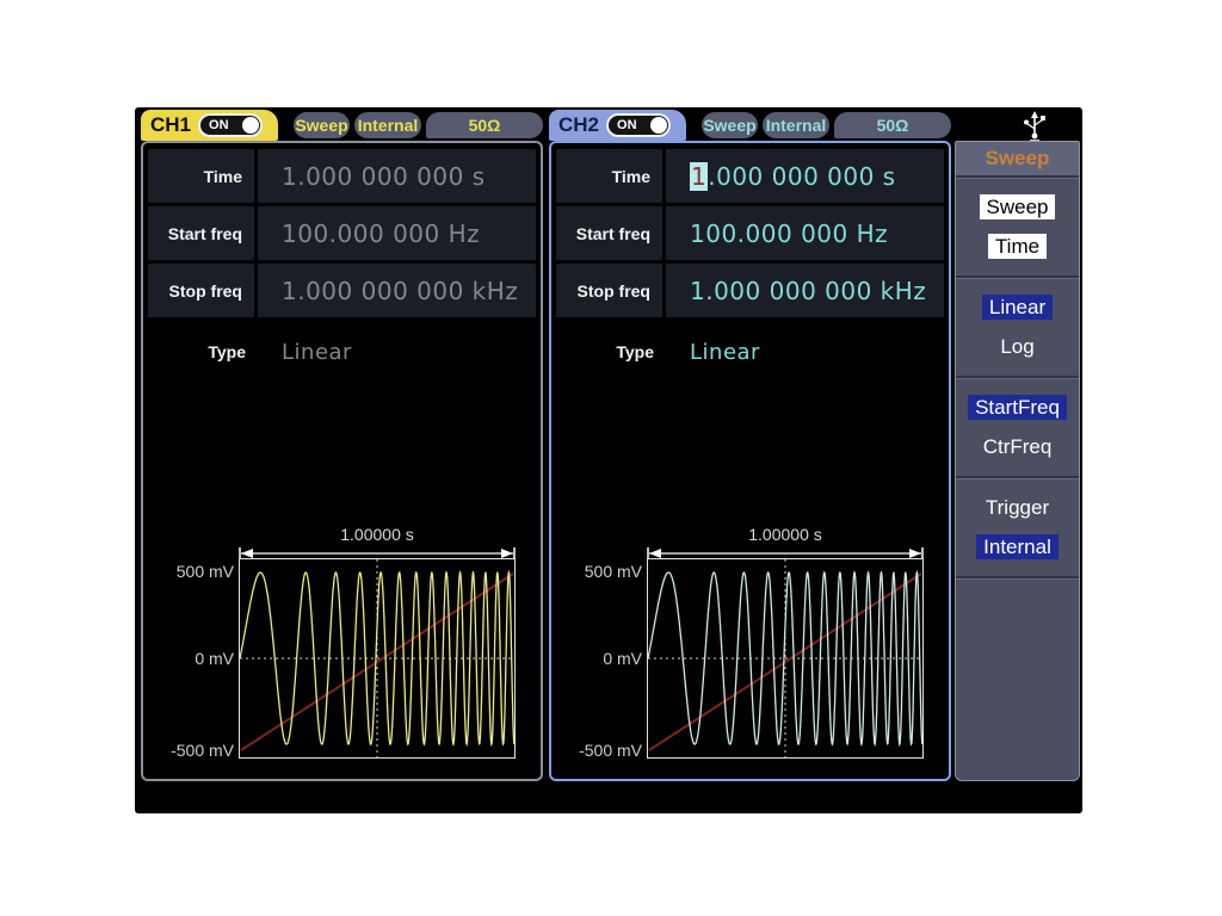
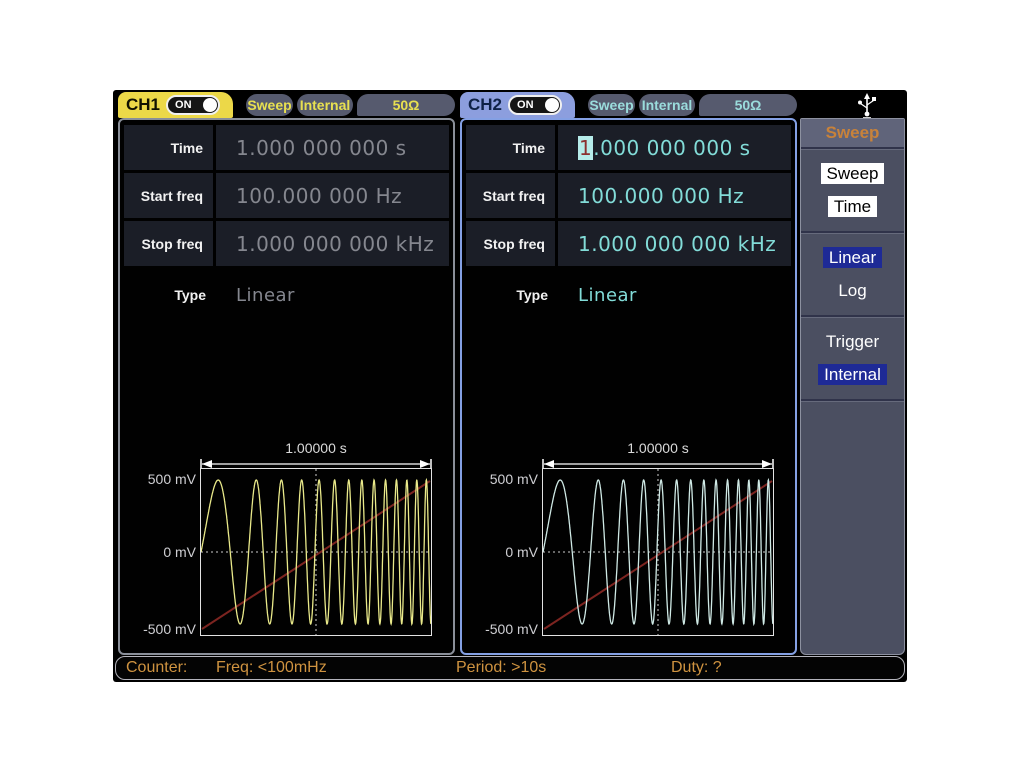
  CH1
  ON
  Sweep
  Internal
  50Ω
  CH2
  ON
  Sweep
  Internal
  50Ω
  Time
  1.000 000 000 s
  Start freq
  100.000 000 Hz
  Stop freq
  1.000 000 000 kHz
  Type
  Linear
  1.00000 s
  500 mV
  0 mV
  -500 mV
  Time
  1.000 000 000 s
  Start freq
  100.000 000 Hz
  Stop freq
  1.000 000 000 kHz
  Type
  Linear
  1.00000 s
  500 mV
  0 mV
  -500 mV
  Sweep
  Sweep
  Time
  Linear
  Log
- StartFreq
- CtrFreq
  Trigger
  Internal
+ Counter:
+ Freq: <100mHz
+ Period: >10s
+ Duty: ?
